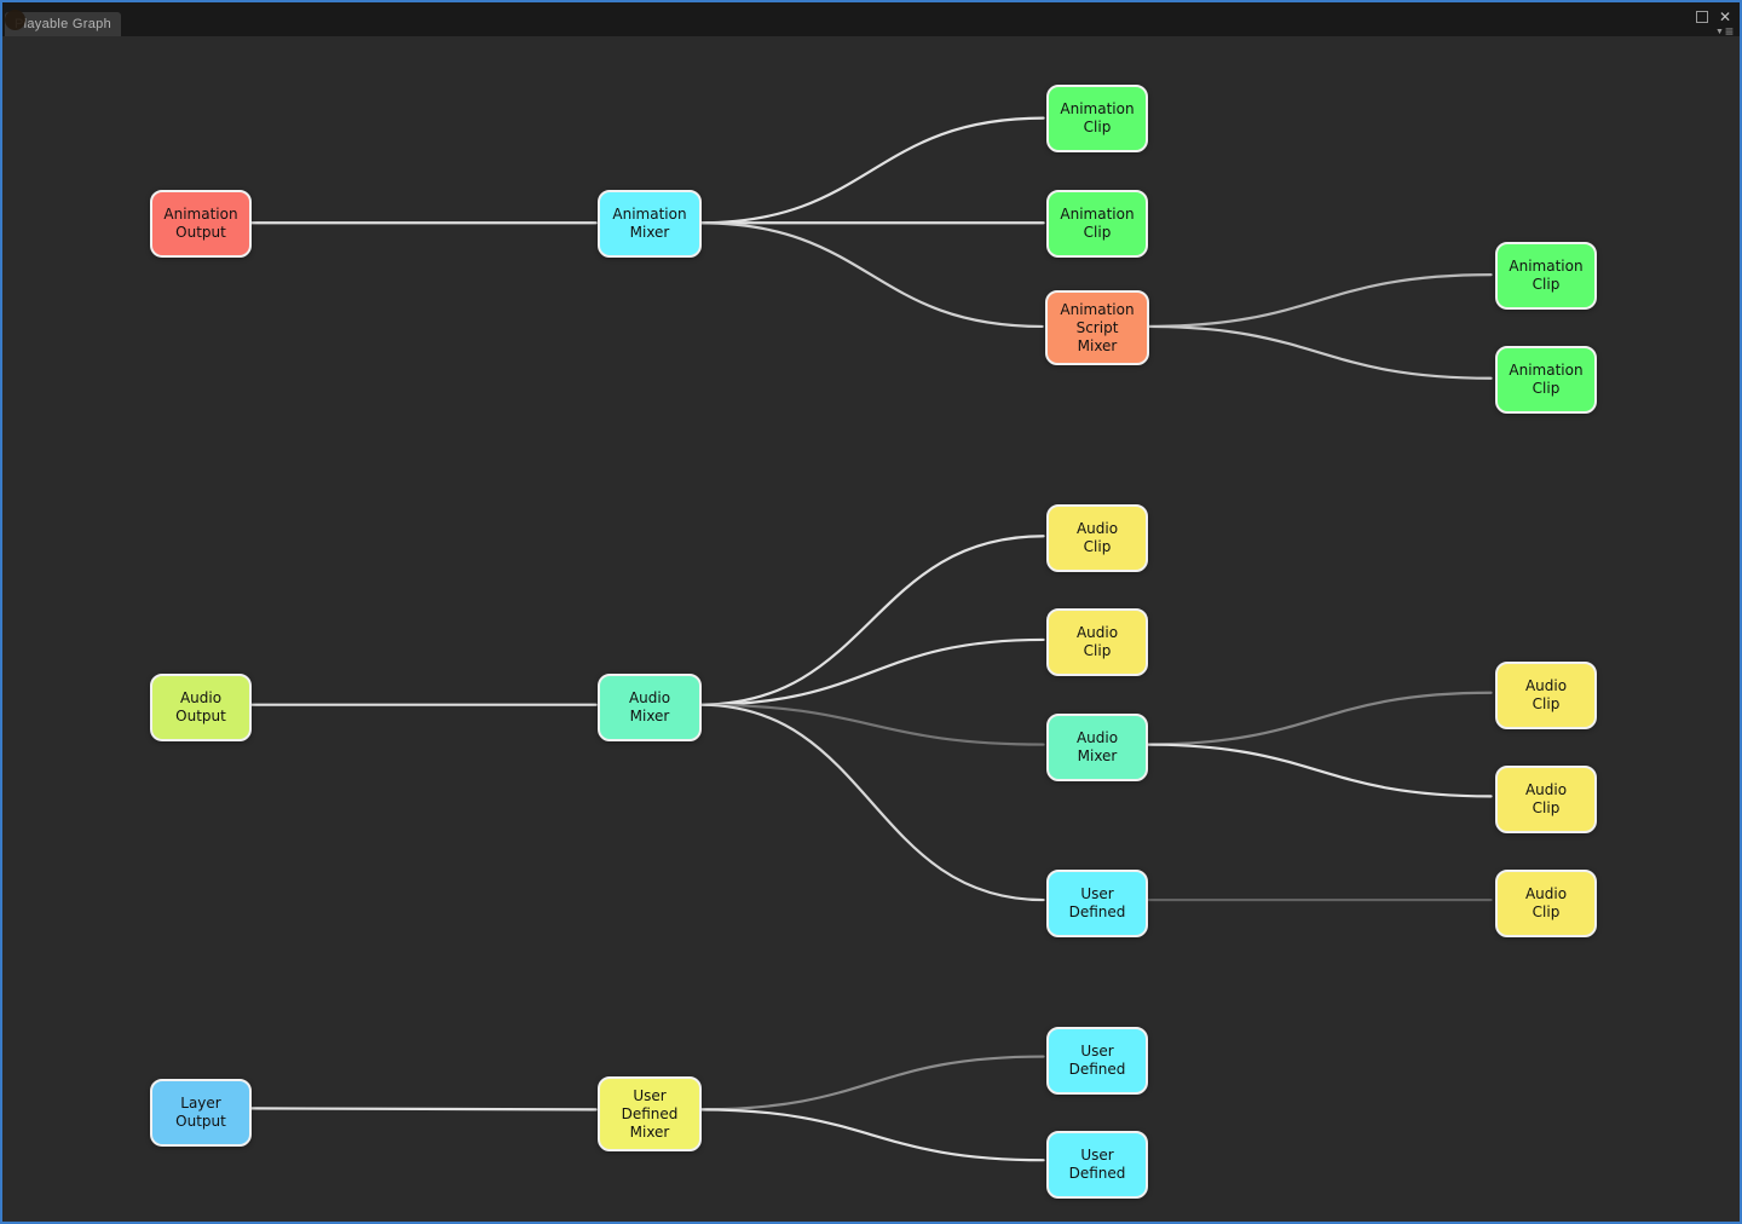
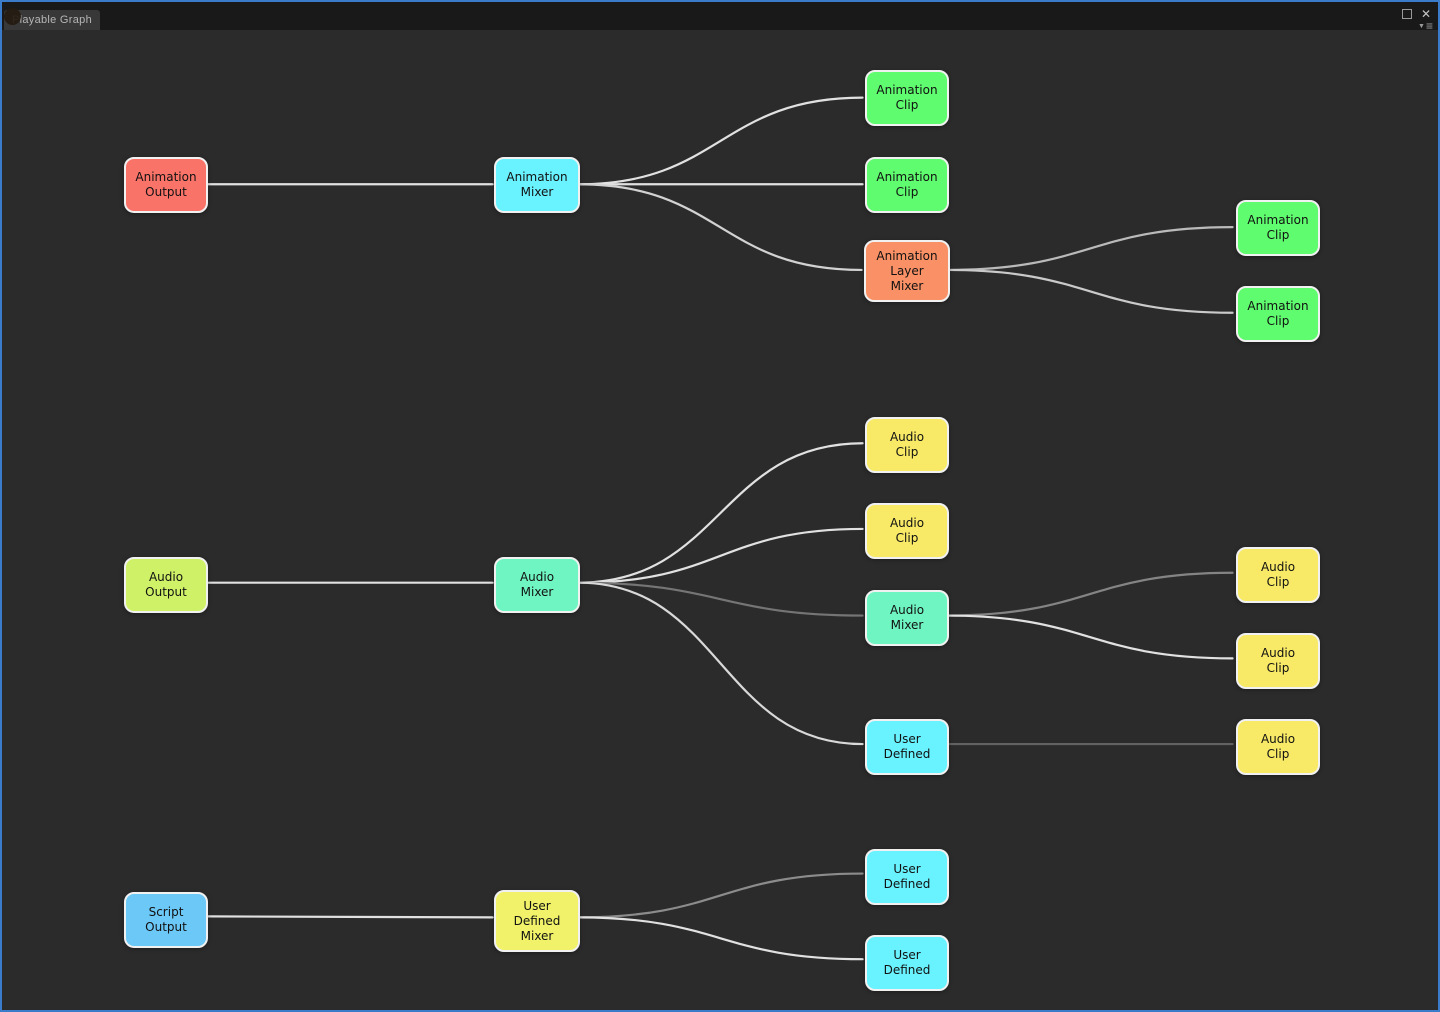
  layable Graph
  ✕
  Animation
  Output
  Animation
  Mixer
  Animation
  Clip
  Animation
  Clip
  Animation
- Script
+ Layer
  Mixer
  Animation
  Clip
  Animation
  Clip
  Audio
  Output
  Audio
  Mixer
  Audio
  Clip
  Audio
  Clip
  Audio
  Mixer
  User
  Defined
  Audio
  Clip
  Audio
  Clip
  Audio
  Clip
- Layer
+ Script
  Output
  User
  Defined
  Mixer
  User
  Defined
  User
  Defined
